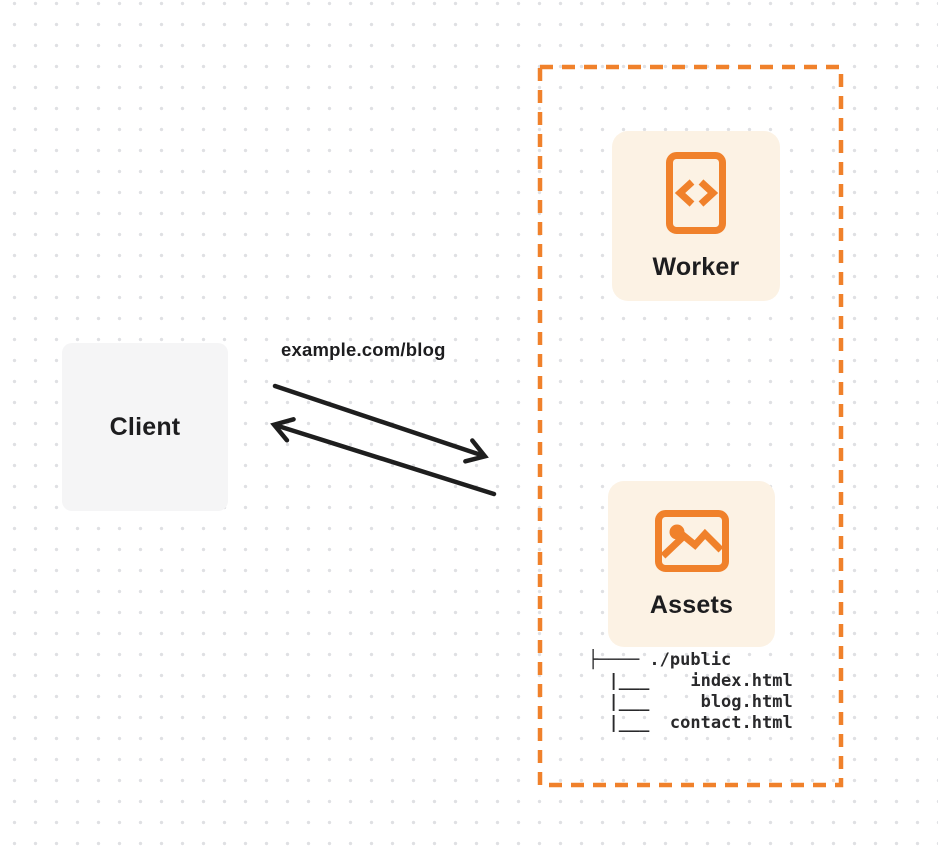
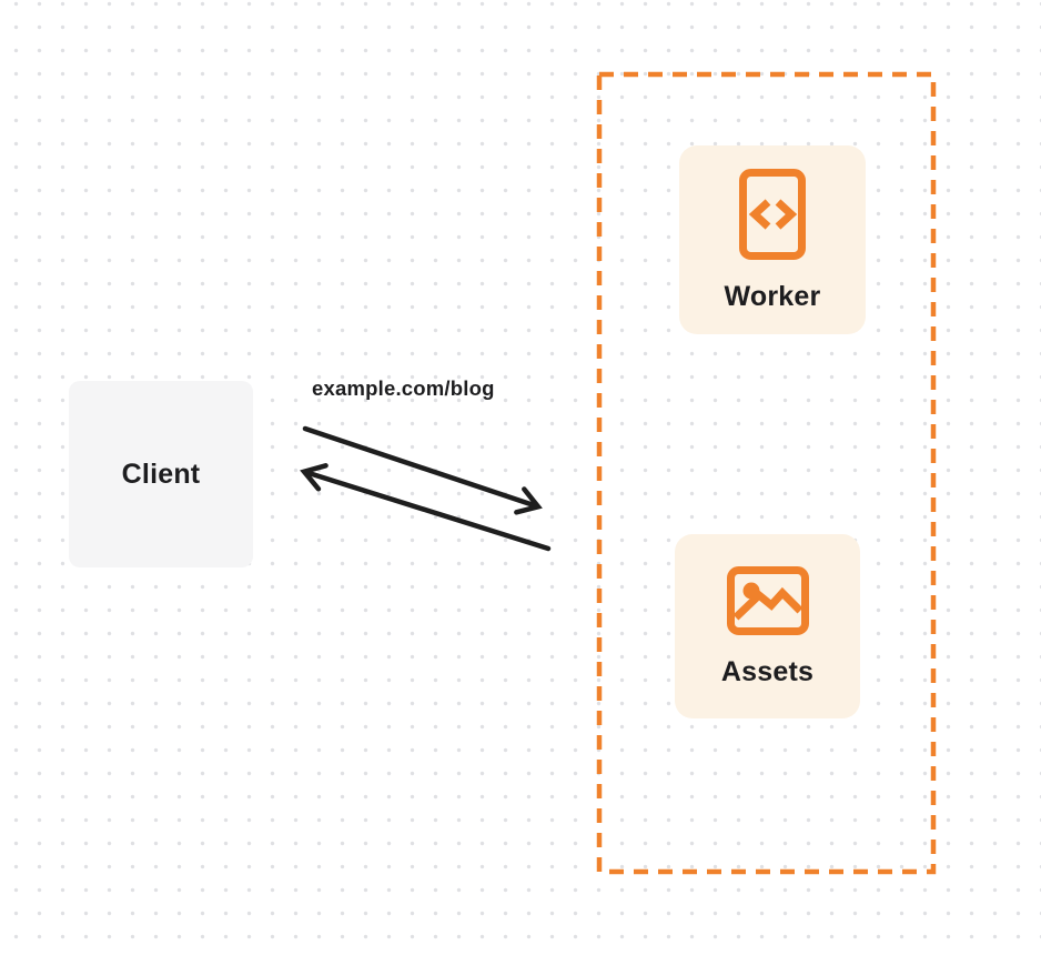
  Client
  example.com/blog
  Worker
  Assets
- ├──── ./public
- |___ index.html
- |___ blog.html
- |___ contact.html
